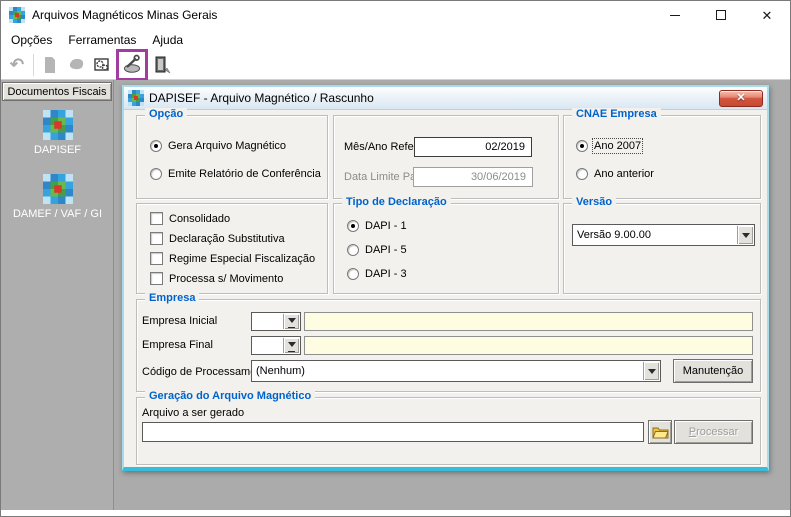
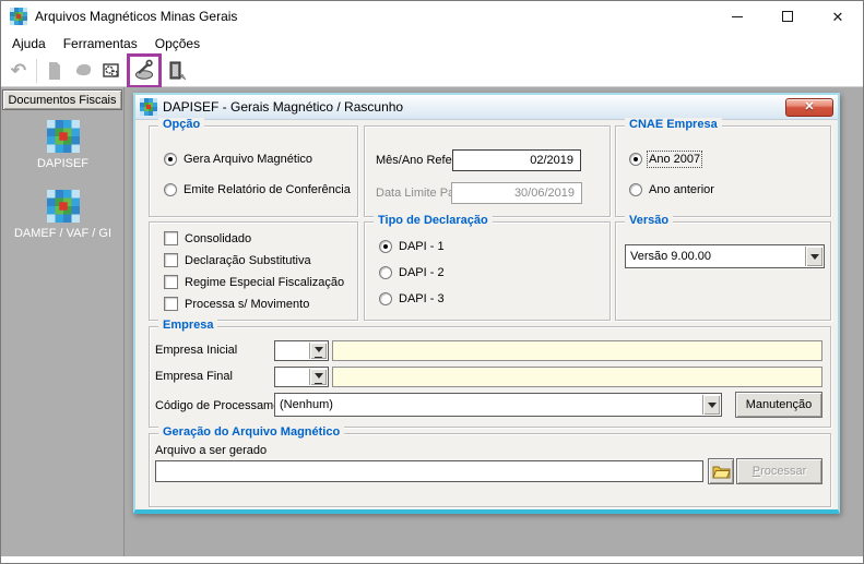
  Arquivos Magnéticos Minas Gerais
  ✕
- Opções
+ Ajuda
  Ferramentas
- Ajuda
+ Opções
  ↶
  Documentos Fiscais
  DAPISEF
  DAMEF / VAF / GI
- DAPISEF - Arquivo Magnético / Rascunho
+ DAPISEF - Gerais Magnético / Rascunho
  ✕
  Opção
  Gera Arquivo Magnético
  Emite Relatório de Conferência
  02/2019
  30/06/2019
  CNAE Empresa
  Ano 2007
  Ano anterior
  Consolidado
  Declaração Substitutiva
  Regime Especial Fiscalização
  Processa s/ Movimento
  Tipo de Declaração
  DAPI - 1
- DAPI - 5
+ DAPI - 2
  DAPI - 3
  Versão
  Versão 9.00.00
  Empresa
  Empresa Inicial
  Empresa Final
  Código de Processam
  (Nenhum)
  Manutenção
  Geração do Arquivo Magnético
  Arquivo a ser gerado
  Processar
